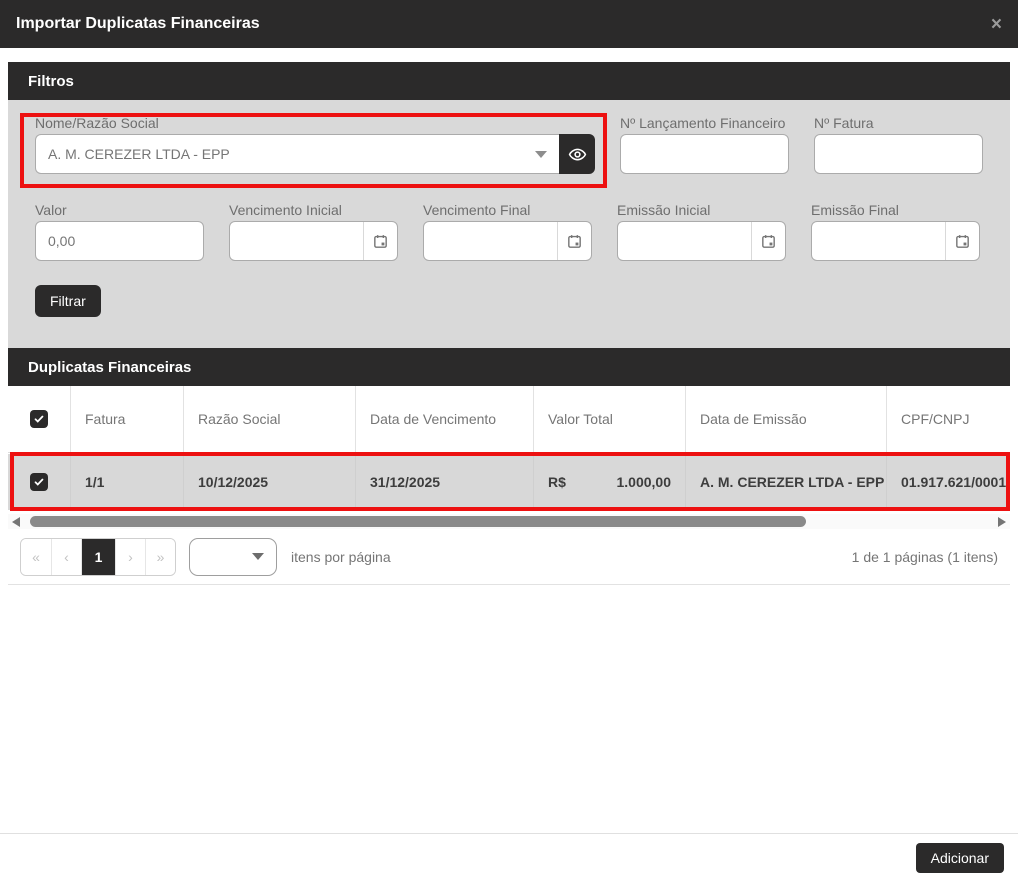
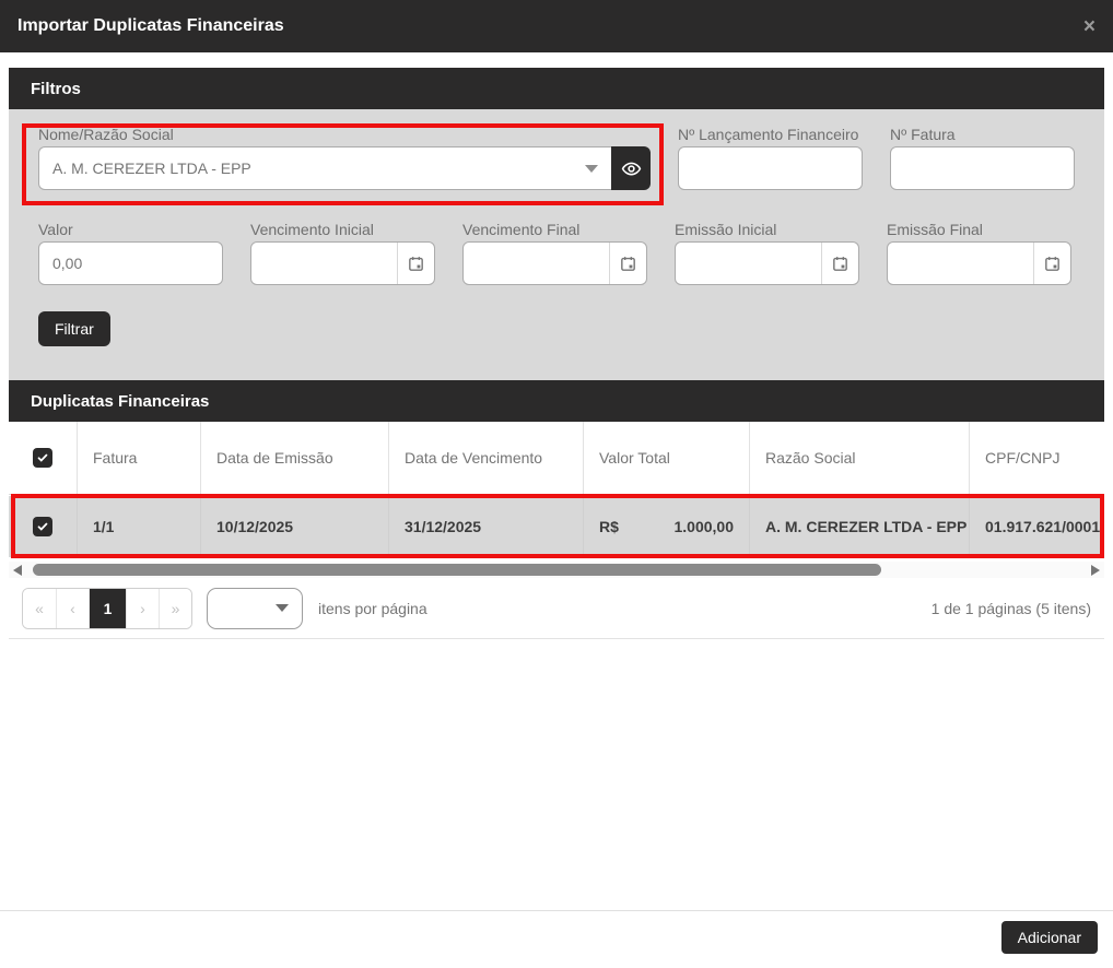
  Importar Duplicatas Financeiras
  ×
  Filtros
  Nome/Razão Social
  A. M. CEREZER LTDA - EPP
  Nº Lançamento Financeiro
  Nº Fatura
  Valor
  0,00
  Vencimento Inicial
  Vencimento Final
  Emissão Inicial
  Emissão Final
  Filtrar
  Duplicatas Financeiras
  Fatura
- Razão Social
+ Data de Emissão
  Data de Vencimento
  Valor Total
- Data de Emissão
+ Razão Social
  CPF/CNPJ
  1/1
  10/12/2025
  31/12/2025
  R$
  1.000,00
  A. M. CEREZER LTDA - EPP
  01.917.621/0001
  «
  ‹
  1
  ›
  »
  itens por página
- 1 de 1 páginas (1 itens)
+ 1 de 1 páginas (5 itens)
  Adicionar
